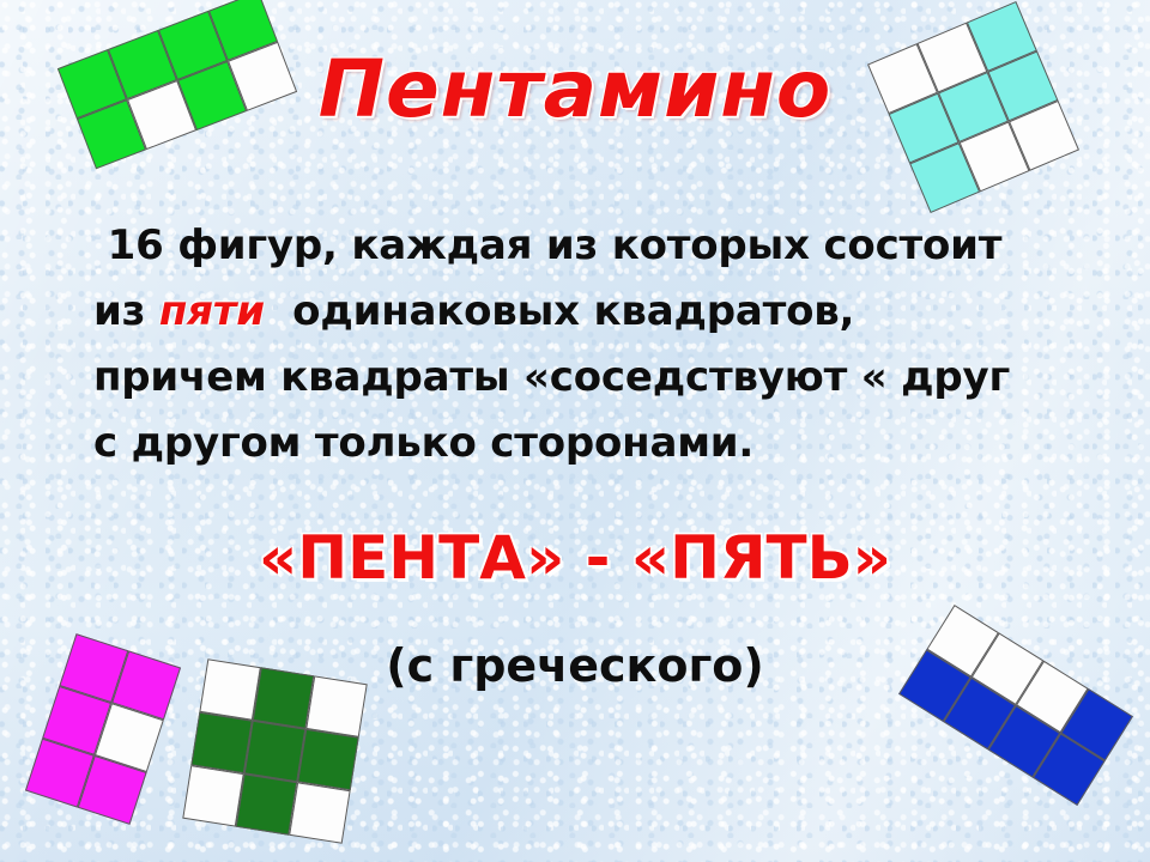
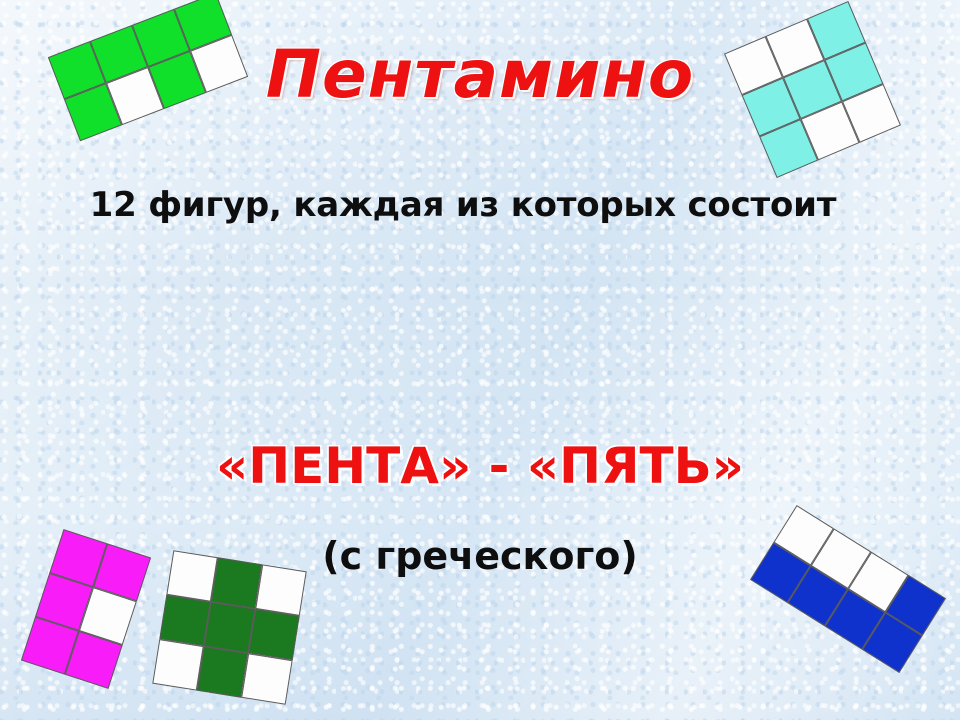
  Пентамино
- 16 фигур, каждая из которых состоит
+ 12 фигур, каждая из которых состоит
- из пяти одинаковых квадратов,
- причем квадраты «соседствуют « друг
- с другом только сторонами.
  «ПЕНТА» - «ПЯТЬ»
  (с греческого)
